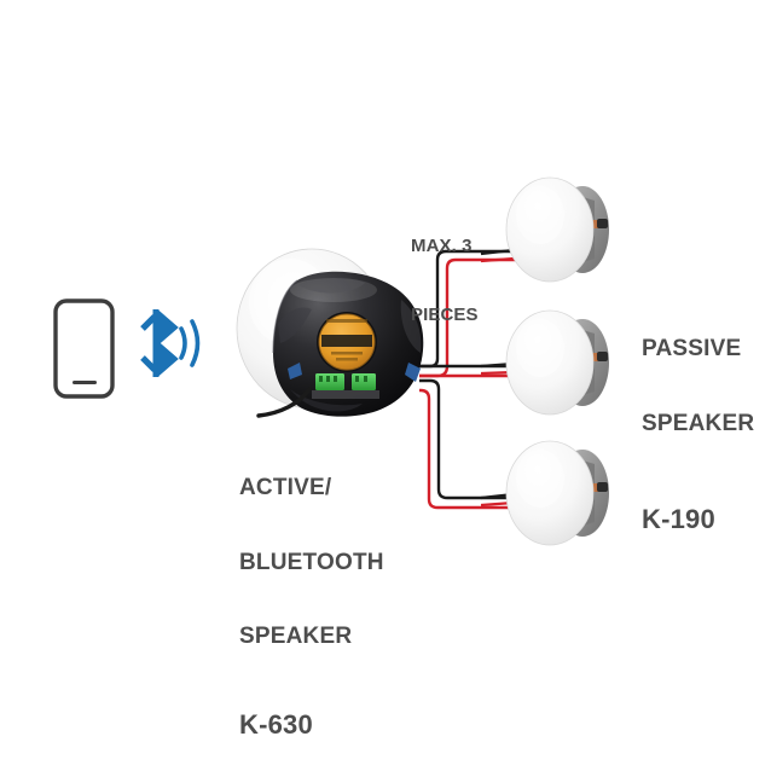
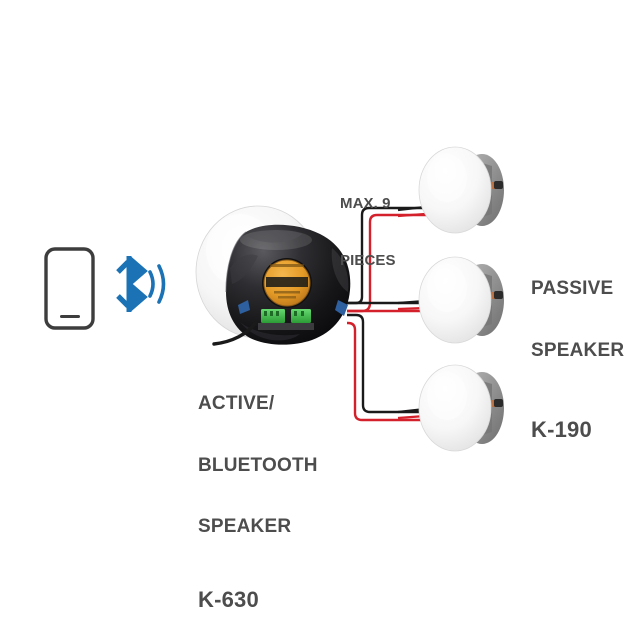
- MAX. 3
+ MAX. 9
  PIECES
  ACTIVE/
  BLUETOOTH
  SPEAKER
  K-630
  PASSIVE
  SPEAKER
  K-190
